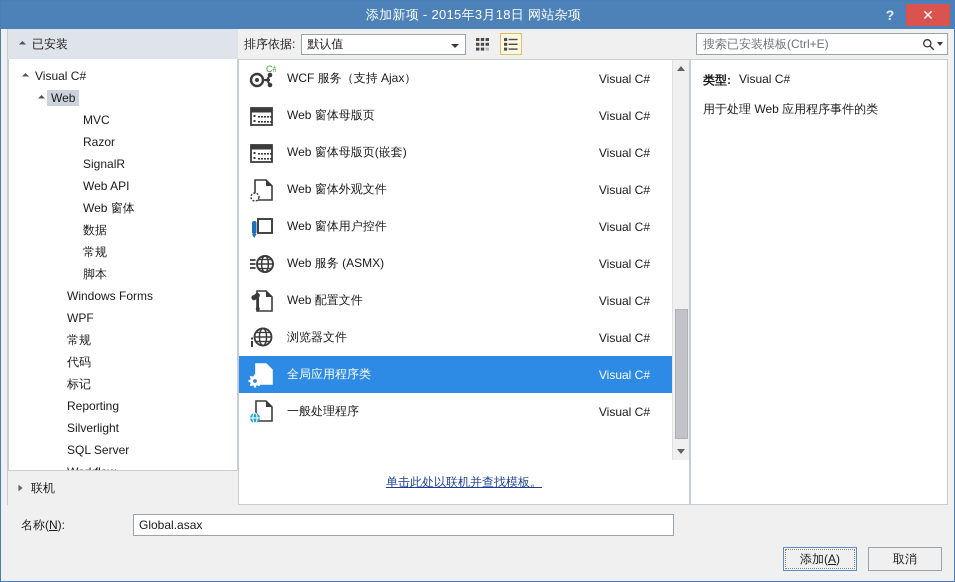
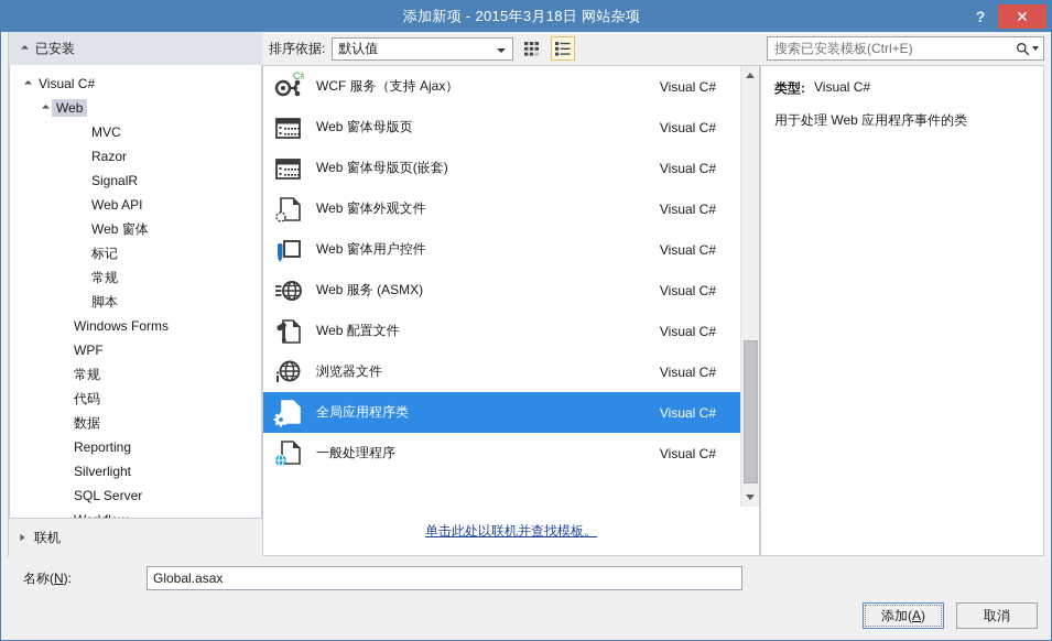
  添加新项 - 2015年3月18日 网站杂项
  ?
  ✕
  已安装
  排序依据:
  默认值
  搜索已安装模板(Ctrl+E)
  Visual C#
  Web
  MVC
  Razor
  SignalR
  Web API
  Web 窗体
- 数据
+ 标记
  常规
  脚本
  Windows Forms
  WPF
  常规
  代码
- 标记
+ 数据
  Reporting
  Silverlight
  SQL Server
  联机
  C#
  WCF 服务（支持 Ajax）
  Visual C#
  Web 窗体母版页
  Visual C#
  Web 窗体母版页(嵌套)
  Visual C#
  Web 窗体外观文件
  Visual C#
  Web 窗体用户控件
  Visual C#
  Web 服务 (ASMX)
  Visual C#
  Web 配置文件
  Visual C#
  浏览器文件
  Visual C#
  全局应用程序类
  Visual C#
  一般处理程序
  Visual C#
  单击此处以联机并查找模板。
  类型:
  Visual C#
  用于处理 Web 应用程序事件的类
  名称(N):
  Global.asax
  添加(
  A
  )
  取消
